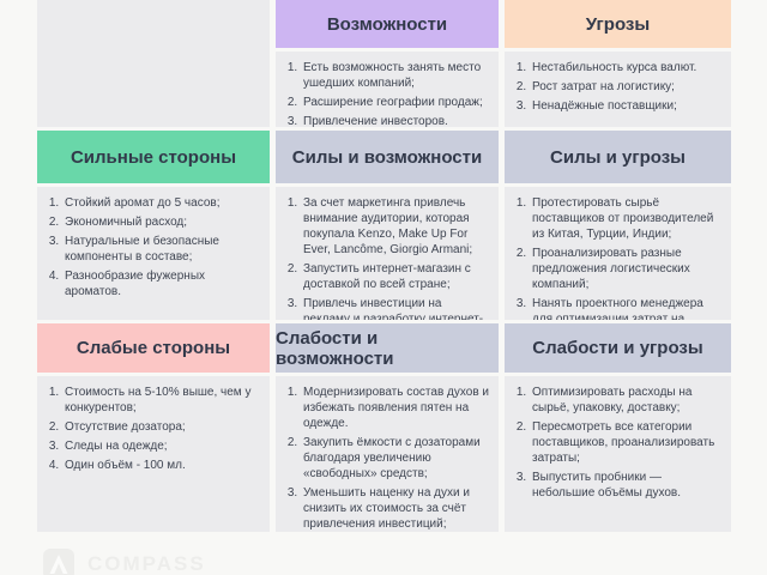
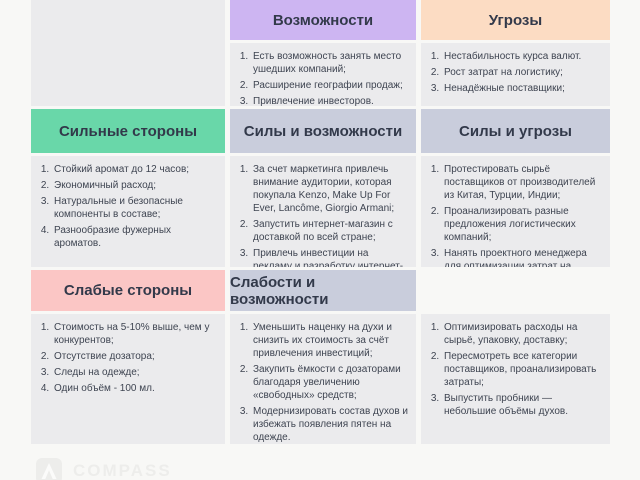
  Возможности
  Угрозы
  Есть возможность занять место ушедших компаний;
  Расширение географии продаж;
  Привлечение инвесторов.
  Нестабильность курса валют.
  Рост затрат на логистику;
  Ненадёжные поставщики;
  Сильные стороны
  Силы и возможности
  Силы и угрозы
- Стойкий аромат до 5 часов;
+ Стойкий аромат до 12 часов;
  Экономичный расход;
  Натуральные и безопасные компоненты в составе;
  Разнообразие фужерных ароматов.
  За счет маркетинга привлечь внимание аудитории, которая покупала Kenzo, Make Up For Ever, Lancôme, Giorgio Armani;
  Запустить интернет-магазин с доставкой по всей стране;
  Привлечь инвестиции на рекламу и разработку интернет-
  Протестировать сырьё поставщиков от производителей из Китая, Турции, Индии;
  Проанализировать разные предложения логистических компаний;
  Нанять проектного менеджера для оптимизации затрат на
  Слабые стороны
  Слабости и возможности
- Слабости и угрозы
  Стоимость на 5-10% выше, чем у конкурентов;
  Отсутствие дозатора;
  Следы на одежде;
  Один объём - 100 мл.
- Модернизировать состав духов и избежать появления пятен на одежде.
+ Уменьшить наценку на духи и снизить их стоимость за счёт привлечения инвестиций;
  Закупить ёмкости с дозаторами благодаря увеличению «свободных» средств;
- Уменьшить наценку на духи и снизить их стоимость за счёт привлечения инвестиций;
+ Модернизировать состав духов и избежать появления пятен на одежде.
  Оптимизировать расходы на сырьё, упаковку, доставку;
  Пересмотреть все категории поставщиков, проанализировать затраты;
  Выпустить пробники — небольшие объёмы духов.
